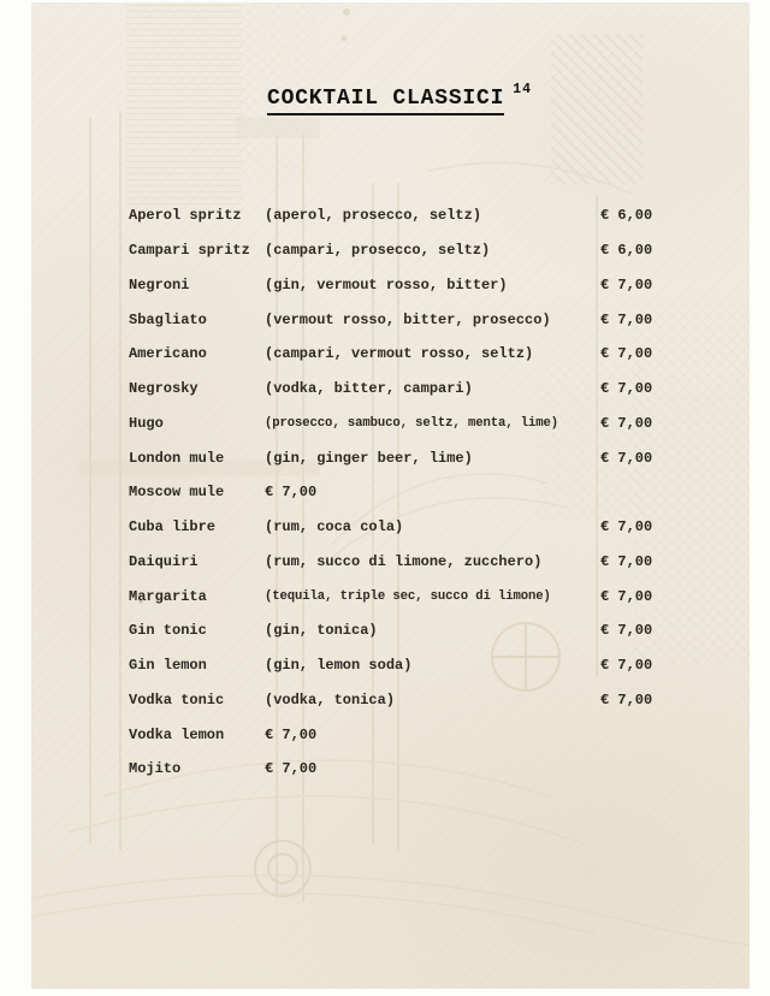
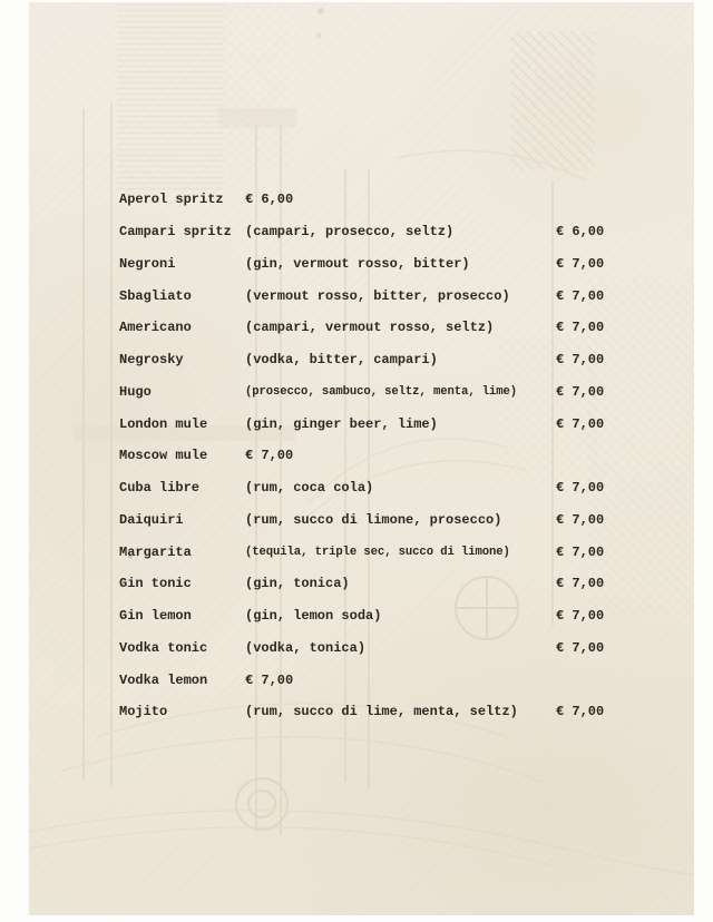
- COCKTAIL CLASSICI 14
  Aperol spritz
- (aperol, prosecco, seltz)
  € 6,00
  Campari spritz
  (campari, prosecco, seltz)
  € 6,00
  Negroni
  (gin, vermout rosso, bitter)
  € 7,00
  Sbagliato
  (vermout rosso, bitter, prosecco)
  € 7,00
  Americano
  (campari, vermout rosso, seltz)
  € 7,00
  Negrosky
  (vodka, bitter, campari)
  € 7,00
  Hugo
  (prosecco, sambuco, seltz, menta, lime)
  € 7,00
  London mule
  (gin, ginger beer, lime)
  € 7,00
  Moscow mule
  € 7,00
  Cuba libre
  (rum, coca cola)
  € 7,00
  Daiquiri
- (rum, succo di limone, zucchero)
+ (rum, succo di limone, prosecco)
  € 7,00
  Margarita
  (tequila, triple sec, succo di limone)
  € 7,00
  Gin tonic
  (gin, tonica)
  € 7,00
  Gin lemon
  (gin, lemon soda)
  € 7,00
  Vodka tonic
  (vodka, tonica)
  € 7,00
  Vodka lemon
  € 7,00
  Mojito
+ (rum, succo di lime, menta, seltz)
  € 7,00
